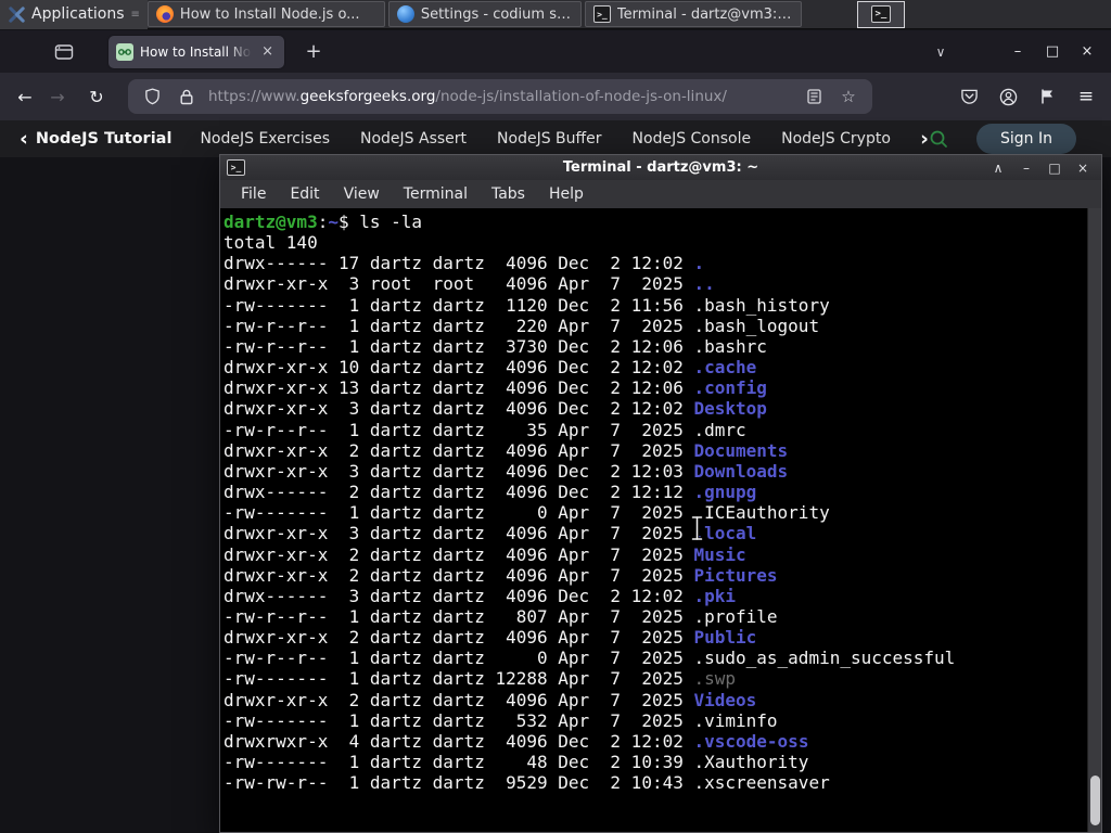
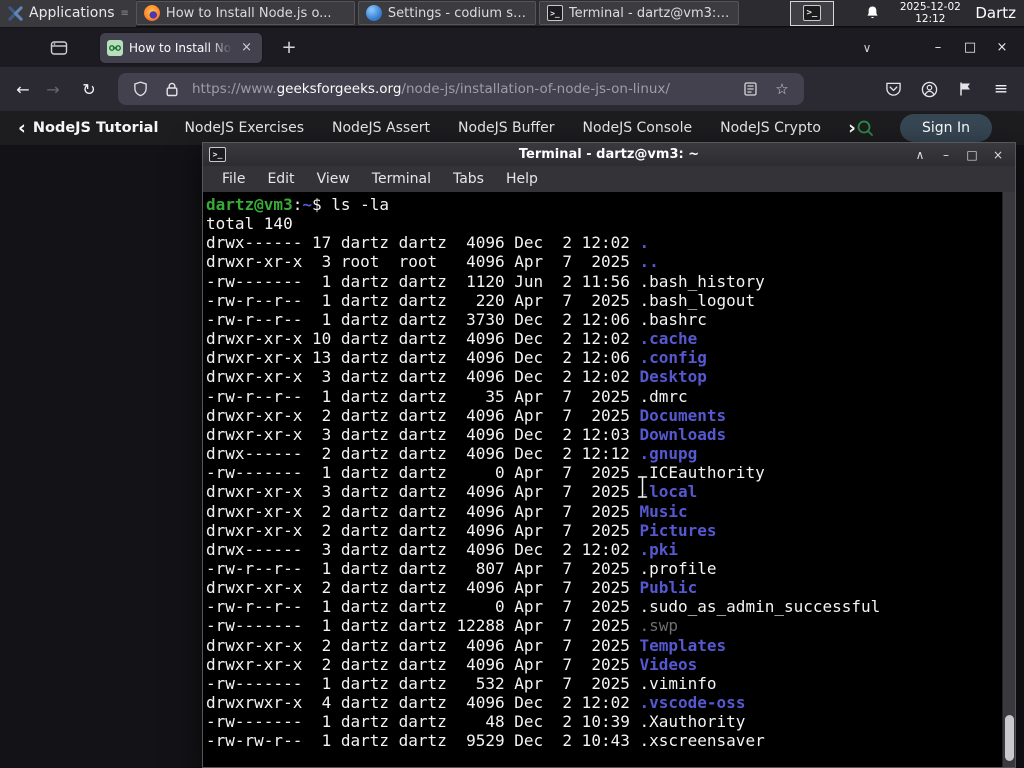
  Applications
  ≡
  How to Install Node.js o...
  Settings - codium scri
  >_
  Terminal - dartz@vm3: ~
  >_
+ 2025-12-02
+ 12:12
+ Dartz
  ×
  +
  ∨
  –
  □
  ×
  ←
  →
  ↻
  https://www.geeksforgeeks.org/node-js/installation-of-node-js-on-linux/
  ☆
  ≡
  ‹
  NodeJS Tutorial
  NodeJS Exercises
  NodeJS Assert
  NodeJS Buffer
  NodeJS Console
  NodeJS Crypto
  ›
  Sign In
  >_
  Terminal - dartz@vm3: ~
  ∧
  –
  □
  ×
  File
  Edit
  View
  Terminal
  Tabs
  Help
  dartz@vm3:~$ ls -la
  total 140
  drwx------ 17 dartz dartz 4096 Dec 2 12:02 .
  drwxr-xr-x 3 root root 4096 Apr 7 2025 ..
- -rw------- 1 dartz dartz 1120 Dec 2 11:56 .bash_history
+ -rw------- 1 dartz dartz 1120 Jun 2 11:56 .bash_history
  -rw-r--r-- 1 dartz dartz 220 Apr 7 2025 .bash_logout
  -rw-r--r-- 1 dartz dartz 3730 Dec 2 12:06 .bashrc
  drwxr-xr-x 10 dartz dartz 4096 Dec 2 12:02 .cache
  drwxr-xr-x 13 dartz dartz 4096 Dec 2 12:06 .config
  drwxr-xr-x 3 dartz dartz 4096 Dec 2 12:02 Desktop
  -rw-r--r-- 1 dartz dartz 35 Apr 7 2025 .dmrc
  drwxr-xr-x 2 dartz dartz 4096 Apr 7 2025 Documents
  drwxr-xr-x 3 dartz dartz 4096 Dec 2 12:03 Downloads
  drwx------ 2 dartz dartz 4096 Dec 2 12:12 .gnupg
  -rw------- 1 dartz dartz 0 Apr 7 2025 .ICEauthority
  drwxr-xr-x 3 dartz dartz 4096 Apr 7 2025 .local
  drwxr-xr-x 2 dartz dartz 4096 Apr 7 2025 Music
  drwxr-xr-x 2 dartz dartz 4096 Apr 7 2025 Pictures
  drwx------ 3 dartz dartz 4096 Dec 2 12:02 .pki
  -rw-r--r-- 1 dartz dartz 807 Apr 7 2025 .profile
  drwxr-xr-x 2 dartz dartz 4096 Apr 7 2025 Public
  -rw-r--r-- 1 dartz dartz 0 Apr 7 2025 .sudo_as_admin_successful
  -rw------- 1 dartz dartz 12288 Apr 7 2025 .swp
+ drwxr-xr-x 2 dartz dartz 4096 Apr 7 2025 Templates
  drwxr-xr-x 2 dartz dartz 4096 Apr 7 2025 Videos
  -rw------- 1 dartz dartz 532 Apr 7 2025 .viminfo
  drwxrwxr-x 4 dartz dartz 4096 Dec 2 12:02 .vscode-oss
  -rw------- 1 dartz dartz 48 Dec 2 10:39 .Xauthority
  -rw-rw-r-- 1 dartz dartz 9529 Dec 2 10:43 .xscreensaver
